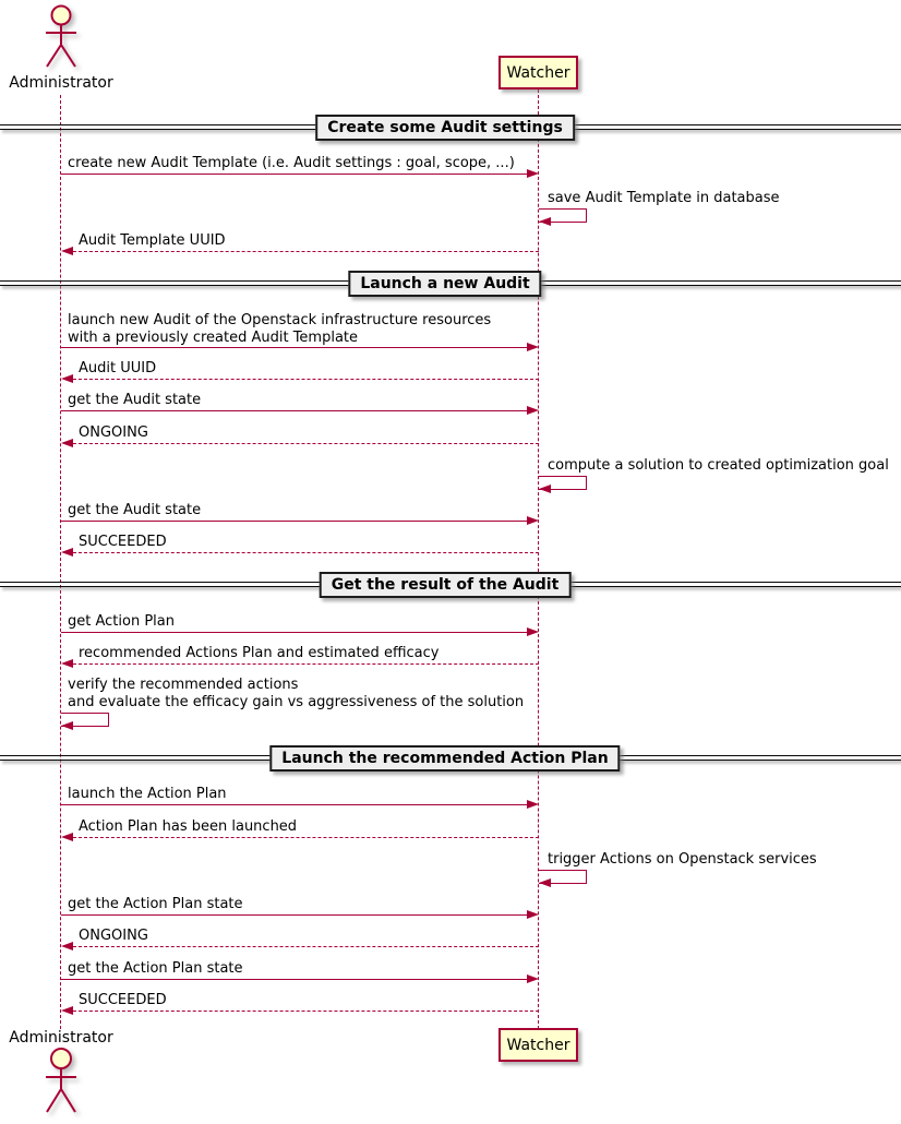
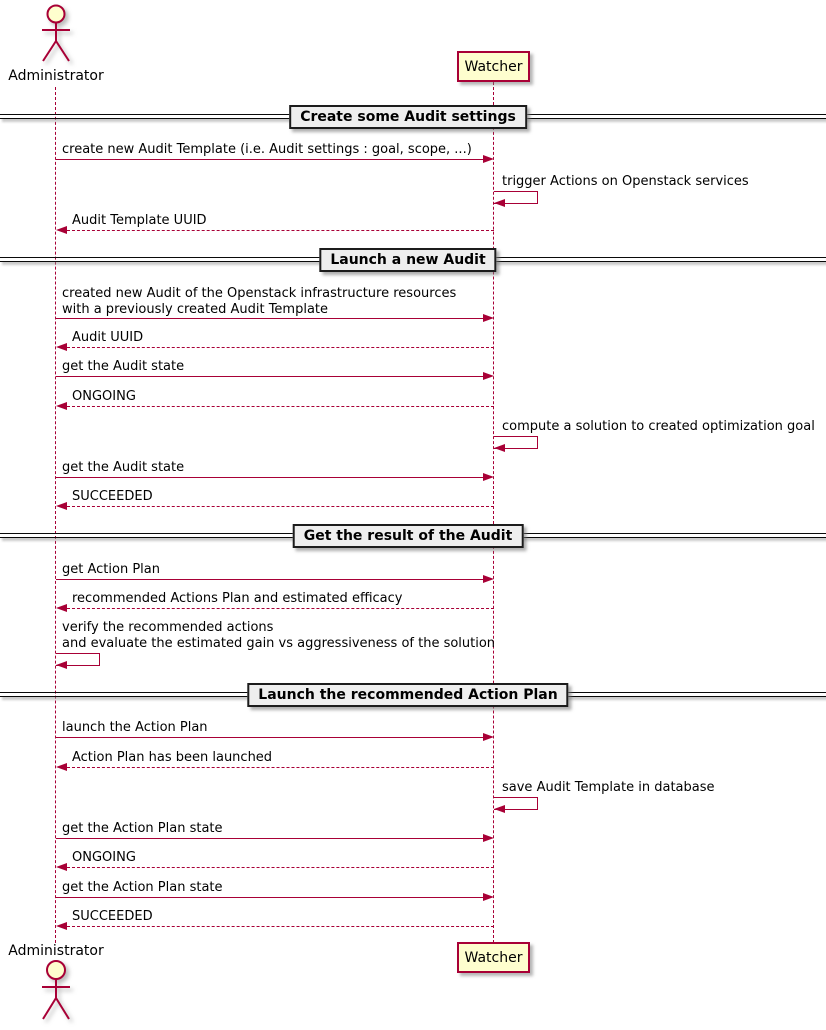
  Administrator
  Watcher
  Create some Audit settings
  create new Audit Template (i.e. Audit settings : goal, scope, ...)
- save Audit Template in database
+ trigger Actions on Openstack services
  Audit Template UUID
  Launch a new Audit
- launch new Audit of the Openstack infrastructure resources
+ created new Audit of the Openstack infrastructure resources
  with a previously created Audit Template
  Audit UUID
  get the Audit state
  ONGOING
  compute a solution to created optimization goal
  get the Audit state
  SUCCEEDED
  Get the result of the Audit
  get Action Plan
  recommended Actions Plan and estimated efficacy
  verify the recommended actions
- and evaluate the efficacy gain vs aggressiveness of the solution
+ and evaluate the estimated gain vs aggressiveness of the solution
  Launch the recommended Action Plan
  launch the Action Plan
  Action Plan has been launched
- trigger Actions on Openstack services
+ save Audit Template in database
  get the Action Plan state
  ONGOING
  get the Action Plan state
  SUCCEEDED
  Administrator
  Watcher
